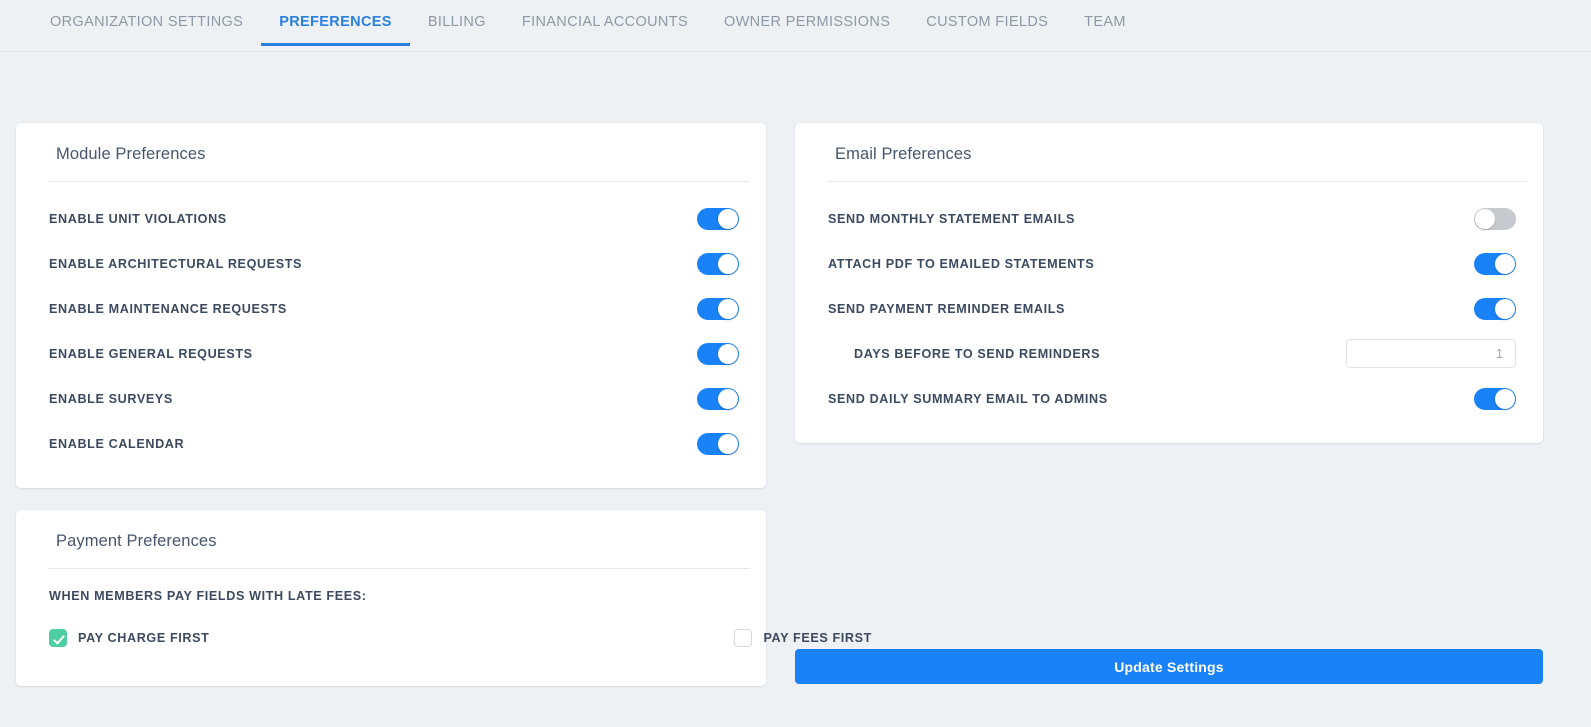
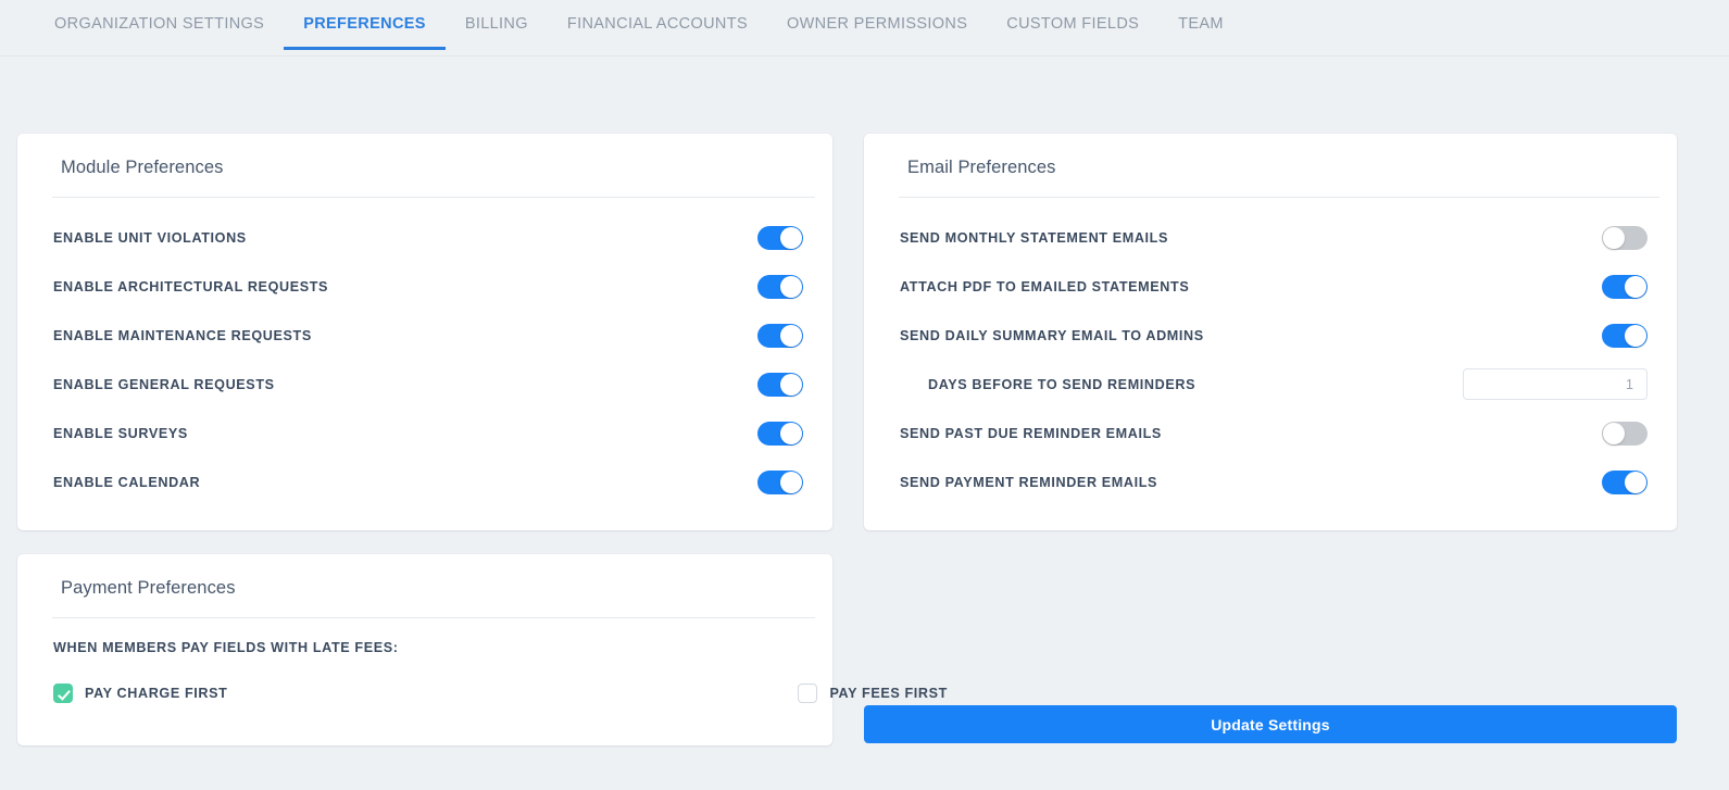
  ORGANIZATION SETTINGS
  PREFERENCES
  BILLING
  FINANCIAL ACCOUNTS
  OWNER PERMISSIONS
  CUSTOM FIELDS
  TEAM
  Module Preferences
  ENABLE UNIT VIOLATIONS
  ENABLE ARCHITECTURAL REQUESTS
  ENABLE MAINTENANCE REQUESTS
  ENABLE GENERAL REQUESTS
  ENABLE SURVEYS
  ENABLE CALENDAR
  Payment Preferences
  WHEN MEMBERS PAY FIELDS WITH LATE FEES:
  PAY CHARGE FIRST
  PAY FEES FIRST
  Email Preferences
  SEND MONTHLY STATEMENT EMAILS
  ATTACH PDF TO EMAILED STATEMENTS
- SEND PAYMENT REMINDER EMAILS
+ SEND DAILY SUMMARY EMAIL TO ADMINS
  DAYS BEFORE TO SEND REMINDERS
  1
+ SEND PAST DUE REMINDER EMAILS
- SEND DAILY SUMMARY EMAIL TO ADMINS
+ SEND PAYMENT REMINDER EMAILS
  Update Settings
